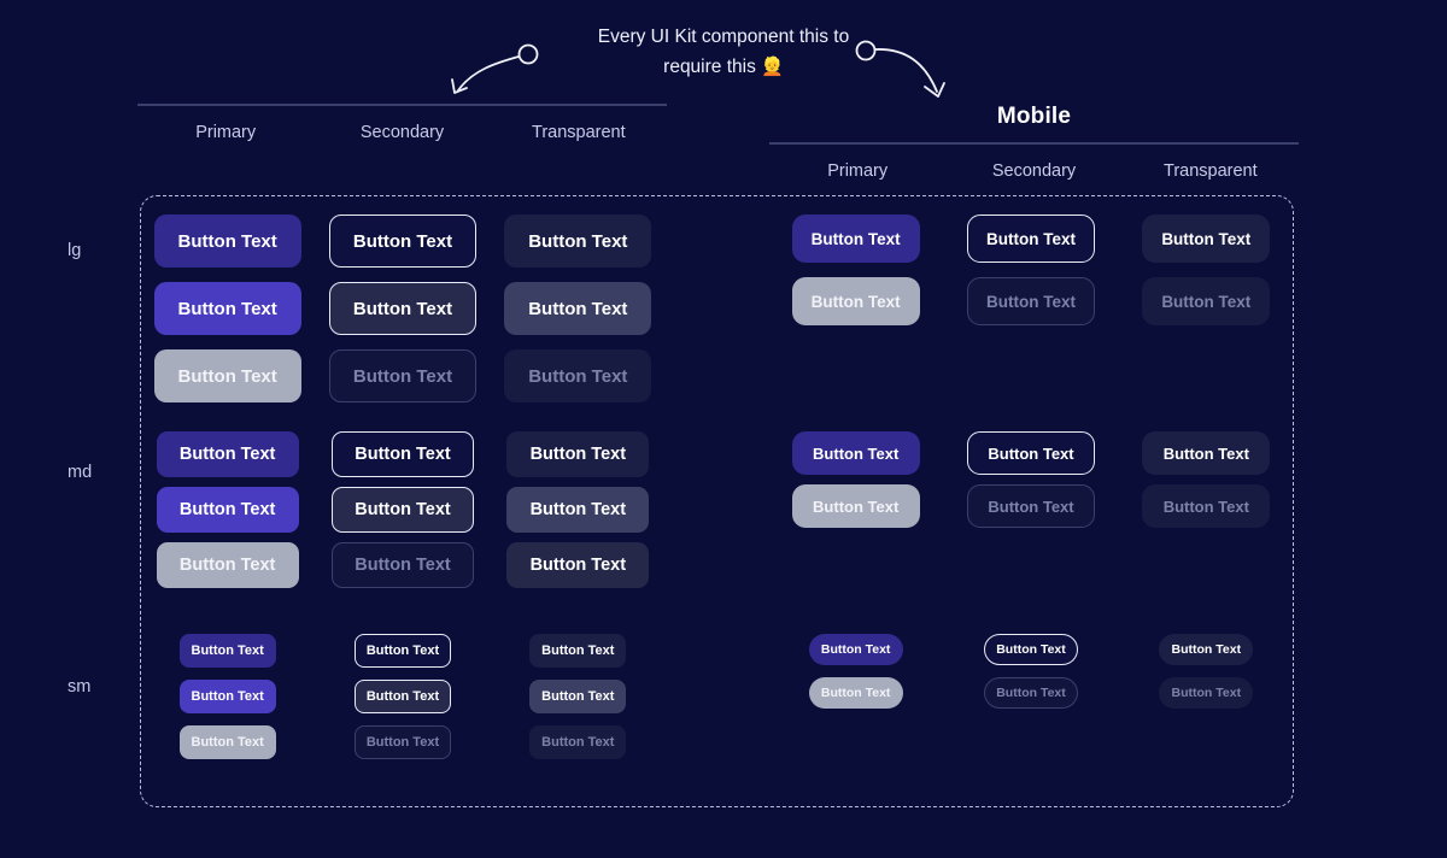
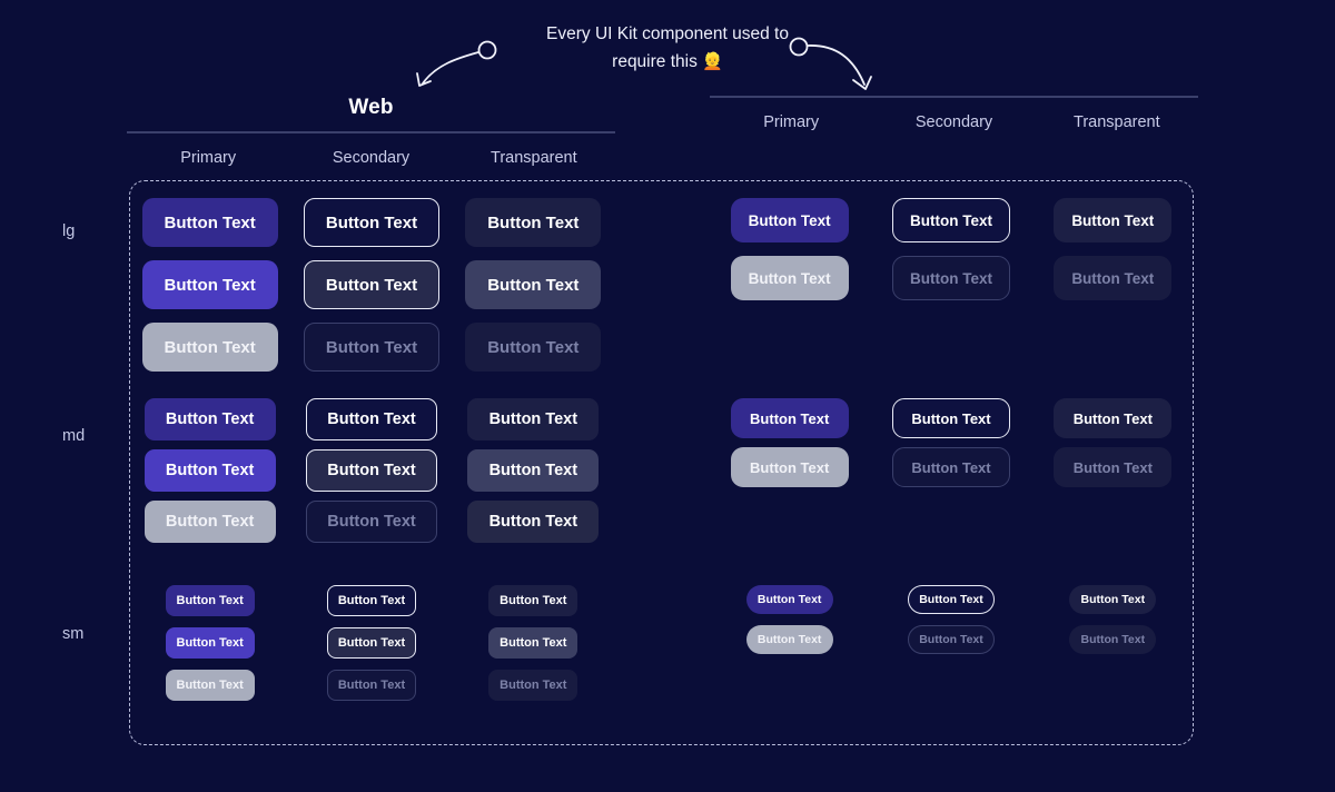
- Every UI Kit component this to require this 👱
+ Every UI Kit component used to require this 👱
+ Web
  Primary
  Secondary
  Transparent
- Mobile
  Primary
  Secondary
  Transparent
  lg
  md
  sm
  Button Text
  Button Text
  Button Text
  Button Text
  Button Text
  Button Text
  Button Text
  Button Text
  Button Text
  Button Text
  Button Text
  Button Text
  Button Text
  Button Text
  Button Text
  Button Text
  Button Text
  Button Text
  Button Text
  Button Text
  Button Text
  Button Text
  Button Text
  Button Text
  Button Text
  Button Text
  Button Text
  Button Text
  Button Text
  Button Text
  Button Text
  Button Text
  Button Text
  Button Text
  Button Text
  Button Text
  Button Text
  Button Text
  Button Text
  Button Text
  Button Text
  Button Text
  Button Text
  Button Text
  Button Text
